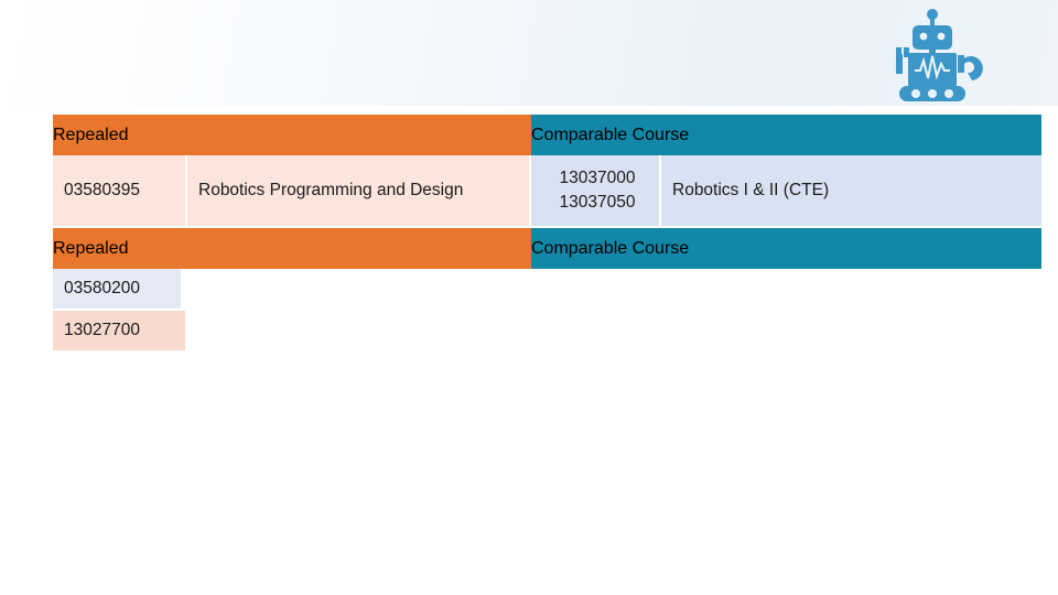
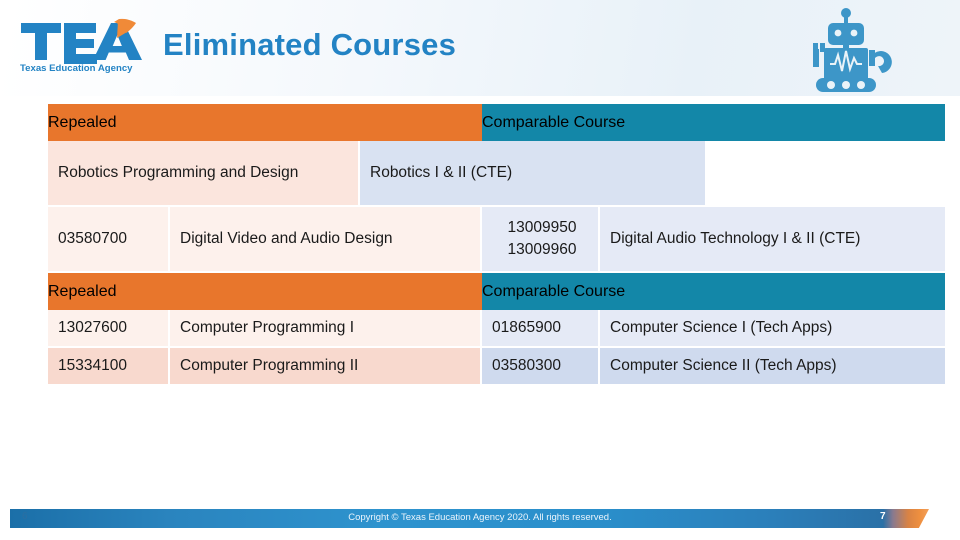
+ Texas Education Agency
+ Eliminated Courses
  Repealed
  Comparable Course
- 03580395
  Robotics Programming and Design
- 13037000
- 13037050
  Robotics I & II (CTE)
+ 03580700
+ Digital Video and Audio Design
+ 13009950
+ 13009960
+ Digital Audio Technology I & II (CTE)
  Repealed
  Comparable Course
+ 13027600
+ Computer Programming I
- 03580200
+ 01865900
+ Computer Science I (Tech Apps)
- 13027700
+ 15334100
+ Computer Programming II
+ 03580300
+ Computer Science II (Tech Apps)
+ Copyright © Texas Education Agency 2020. All rights reserved.
+ 7
